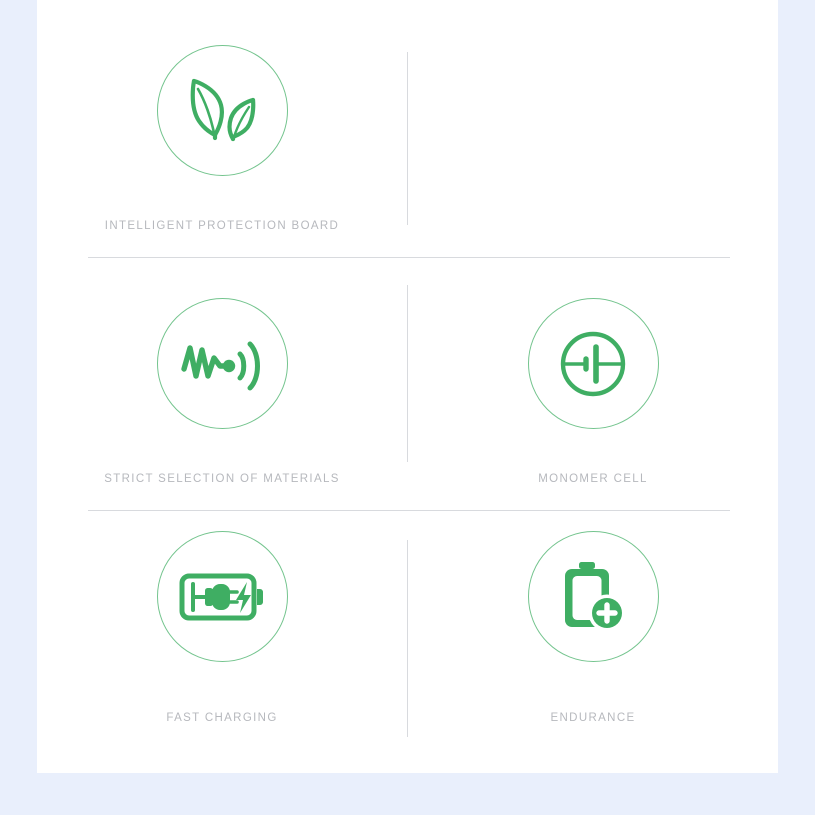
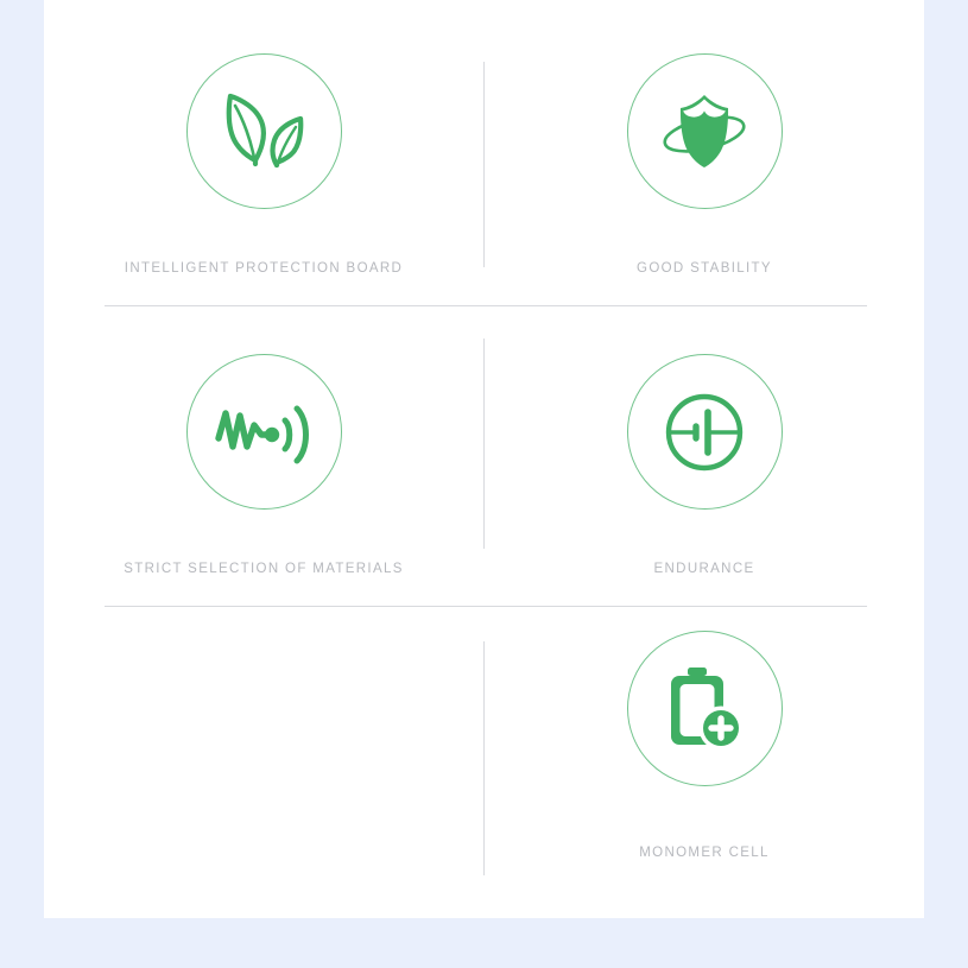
  INTELLIGENT PROTECTION BOARD
+ GOOD STABILITY
  STRICT SELECTION OF MATERIALS
- MONOMER CELL
+ ENDURANCE
- FAST CHARGING
- ENDURANCE
+ MONOMER CELL
